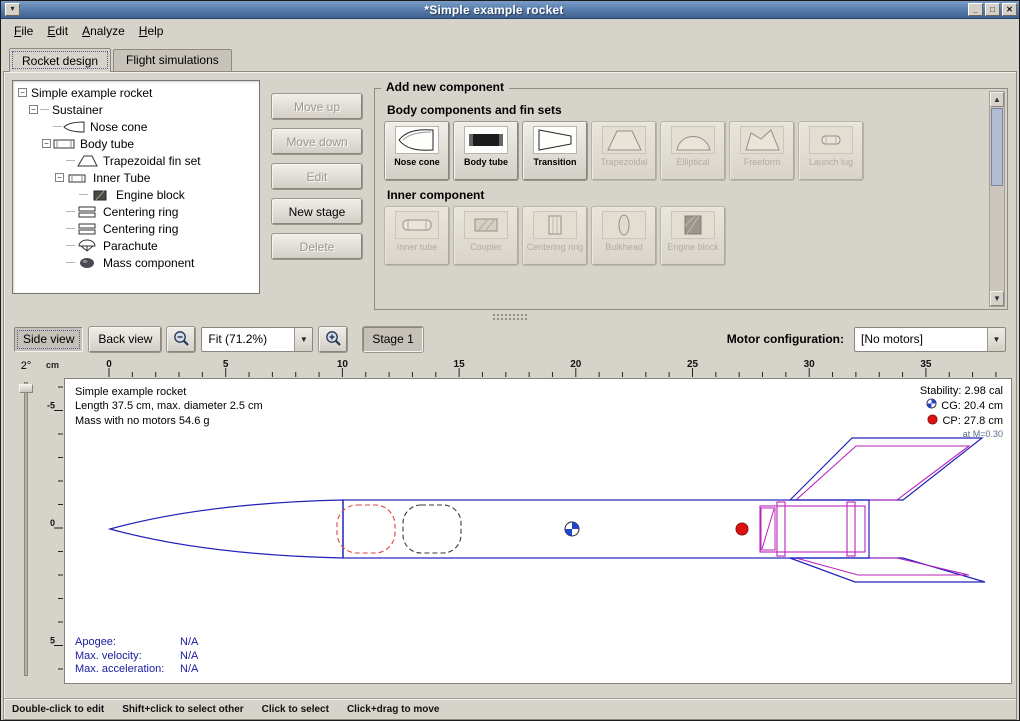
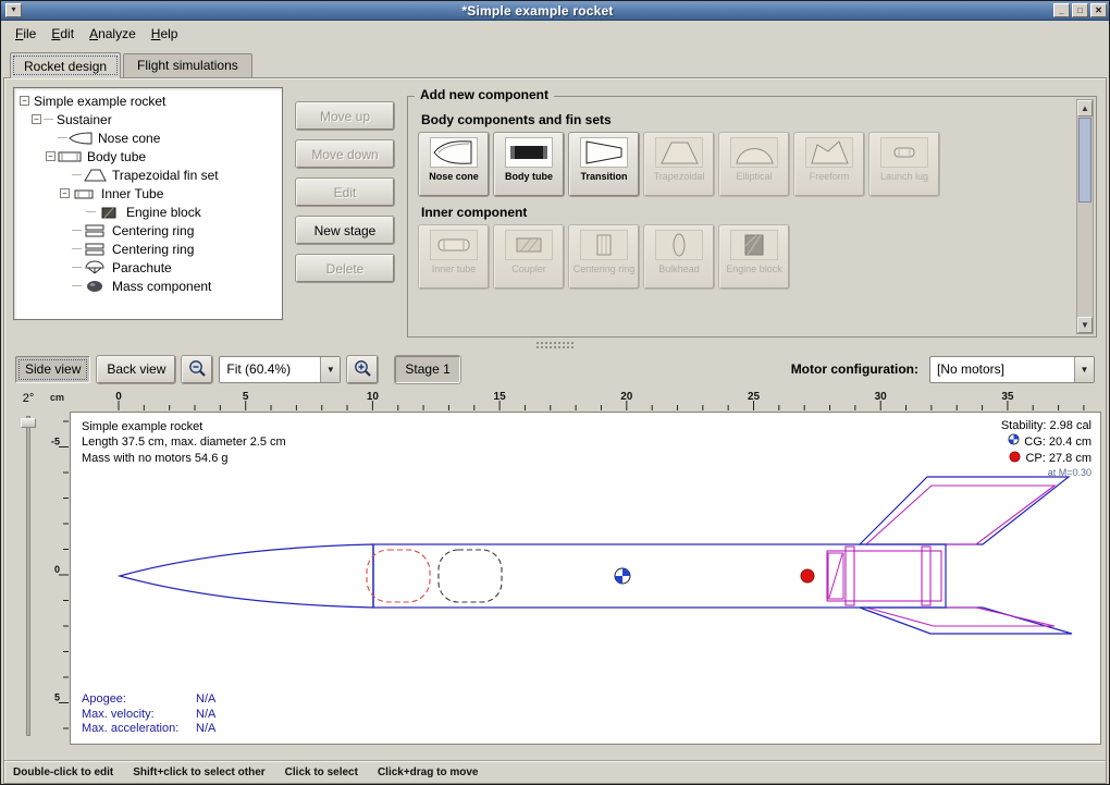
  ▾
  *Simple example rocket
  _
  □
  ✕
  File
  Edit
  Analyze
  Help
  Rocket design
  Flight simulations
  −
  Simple example rocket
  −
  Sustainer
  Nose cone
  −
  Body tube
  Trapezoidal fin set
  −
  Inner Tube
  Engine block
  Centering ring
  Centering ring
  Parachute
  Mass component
  Move up
  Move down
  Edit
  New stage
  Delete
  Add new component
  Body components and fin sets
  Nose cone
  Body tube
  Transition
  Trapezoidal
  Elliptical
  Freeform
  Launch lug
  Inner component
  Inner tube
  Coupler
  Centering ring
  Bulkhead
  Engine block
  ▲
  ▼
  Side view
  Back view
- Fit (71.2%)
+ Fit (60.4%)
  ▼
  Stage 1
  Motor configuration:
  [No motors]
  ▼
  2°
  cm
  0
  5
  10
  15
  20
  25
  30
  35
  -5
  0
  5
  Simple example rocket
  Length 37.5 cm, max. diameter 2.5 cm
  Mass with no motors 54.6 g
  Stability: 2.98 cal
  CG: 20.4 cm
  CP: 27.8 cm
  at M=0.30
  Apogee: N/A
  Max. velocity: N/A
  Max. acceleration: N/A
  Double-click to edit
  Shift+click to select other
  Click to select
  Click+drag to move
